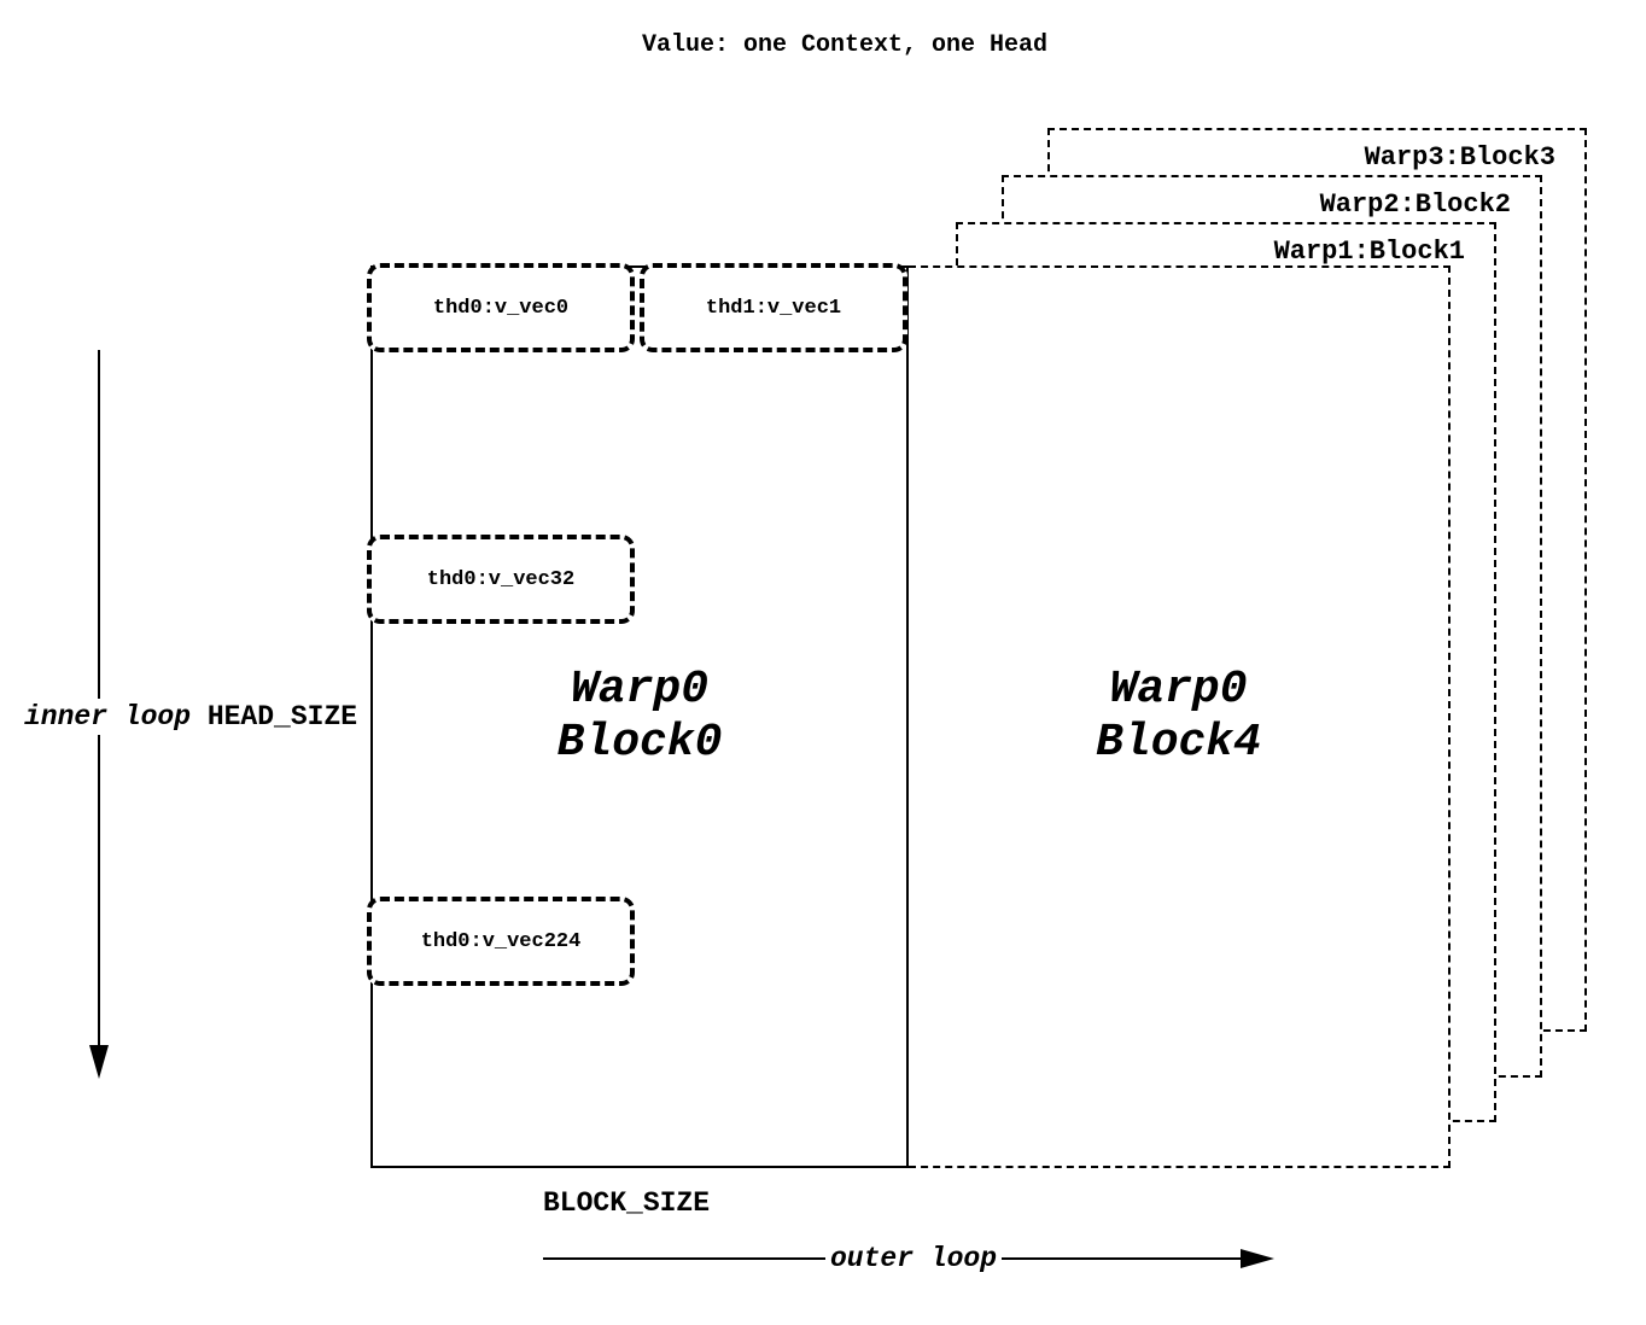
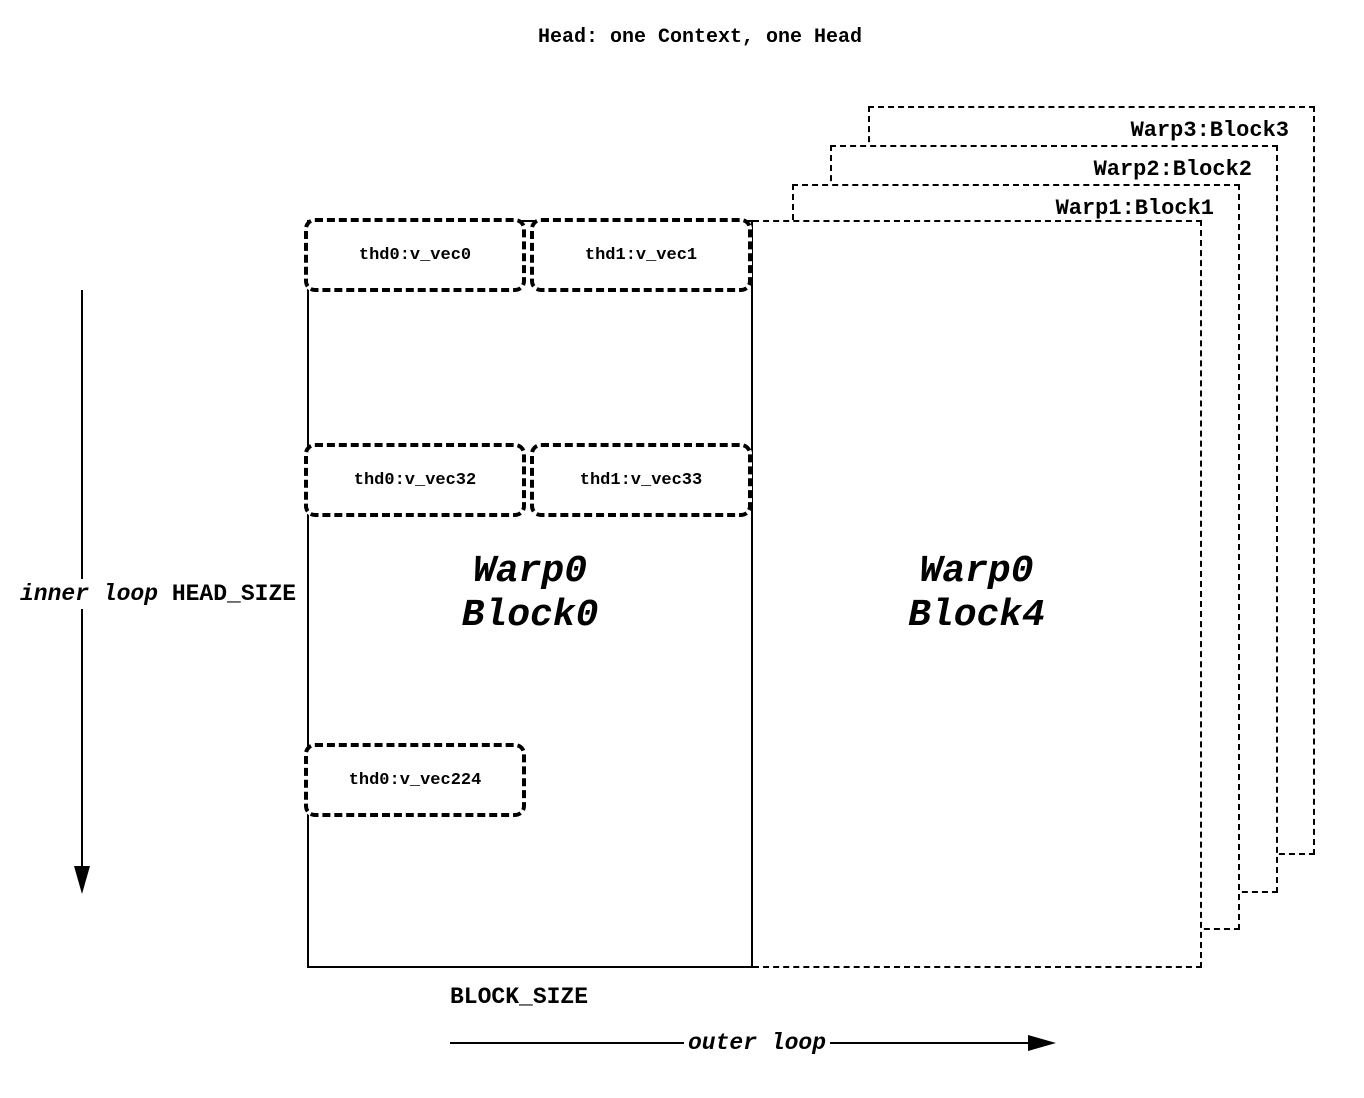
- Value: one Context, one Head
+ Head: one Context, one Head
  Warp3:Block3
  Warp2:Block2
  Warp1:Block1
  Warp0
  Block4
  Warp0
  Block0
  thd0:v_vec0
  thd1:v_vec1
  thd0:v_vec32
+ thd1:v_vec33
  thd0:v_vec224
  inner loop HEAD_SIZE
  BLOCK_SIZE
  outer loop
